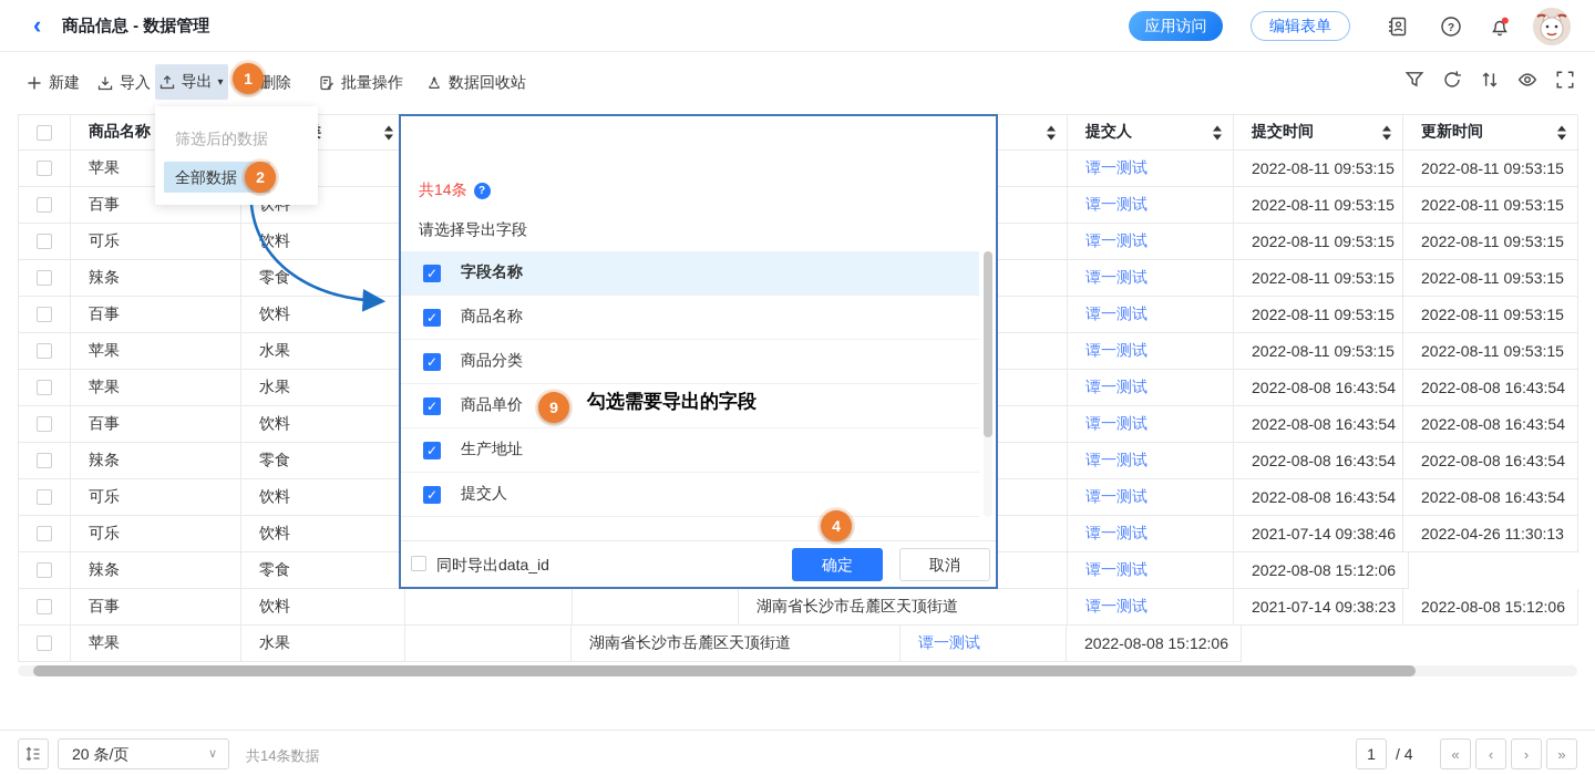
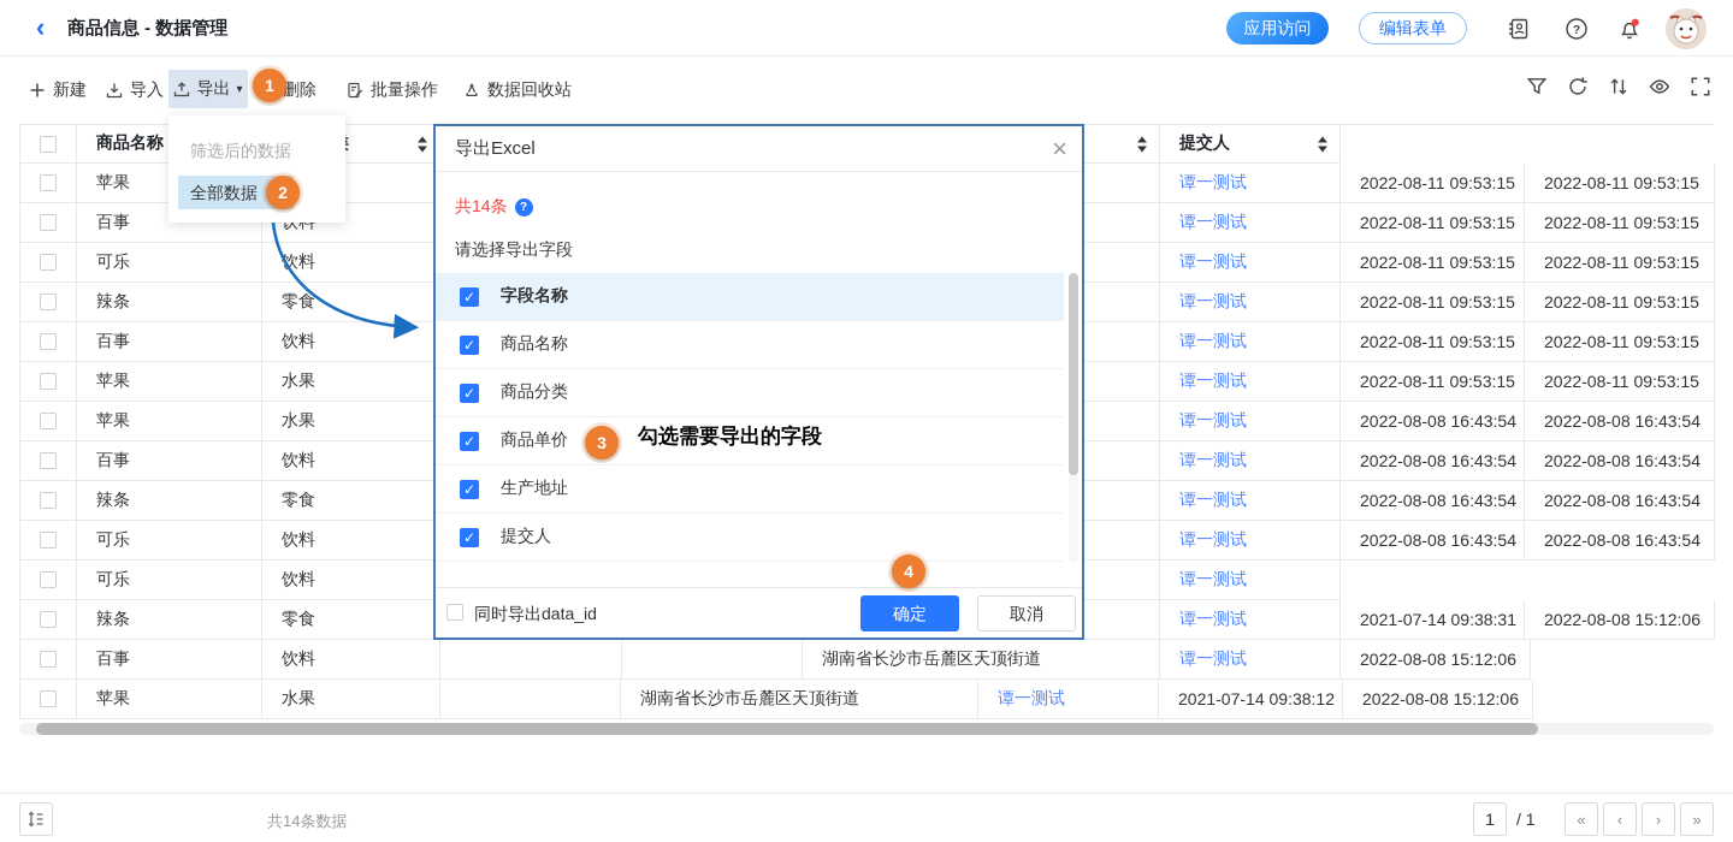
  ‹
  商品信息 - 数据管理
  应用访问
  编辑表单
  ?
  新建
  导入
  导出
  ▾
  删除
  批量操作
  数据回收站
  商品名称
  提交人
- 提交时间
- 更新时间
  苹果
  谭一测试
  2022-08-11 09:53:15
  2022-08-11 09:53:15
  百事
  谭一测试
  2022-08-11 09:53:15
  2022-08-11 09:53:15
  可乐
  饮料
  谭一测试
  2022-08-11 09:53:15
  2022-08-11 09:53:15
  辣条
  零食
  谭一测试
  2022-08-11 09:53:15
  2022-08-11 09:53:15
  百事
  饮料
  谭一测试
  2022-08-11 09:53:15
  2022-08-11 09:53:15
  苹果
  水果
  谭一测试
  2022-08-11 09:53:15
  2022-08-11 09:53:15
  苹果
  水果
  谭一测试
  2022-08-08 16:43:54
  2022-08-08 16:43:54
  百事
  饮料
  谭一测试
  2022-08-08 16:43:54
  2022-08-08 16:43:54
  辣条
  零食
  谭一测试
  2022-08-08 16:43:54
  2022-08-08 16:43:54
  可乐
  饮料
  谭一测试
  2022-08-08 16:43:54
  2022-08-08 16:43:54
  可乐
  饮料
  谭一测试
- 2021-07-14 09:38:46
- 2022-04-26 11:30:13
  辣条
  零食
  谭一测试
+ 2021-07-14 09:38:31
  2022-08-08 15:12:06
  百事
  饮料
  湖南省长沙市岳麓区天顶街道
  谭一测试
- 2021-07-14 09:38:23
  2022-08-08 15:12:06
  苹果
  水果
  湖南省长沙市岳麓区天顶街道
  谭一测试
+ 2021-07-14 09:38:12
  2022-08-08 15:12:06
  筛选后的数据
  全部数据
+ 导出Excel
+ ×
  共14条
  ?
  请选择导出字段
  ✓
  字段名称
  ✓
  商品名称
  ✓
  商品分类
  ✓
  商品单价
  ✓
  生产地址
  ✓
  提交人
  同时导出data_id
  确定
  取消
  1
  2
- 9
+ 3
  4
  勾选需要导出的字段
- 20 条/页
- ∨
  共14条数据
  1
- / 4
+ / 1
  «
  ‹
  ›
  »
